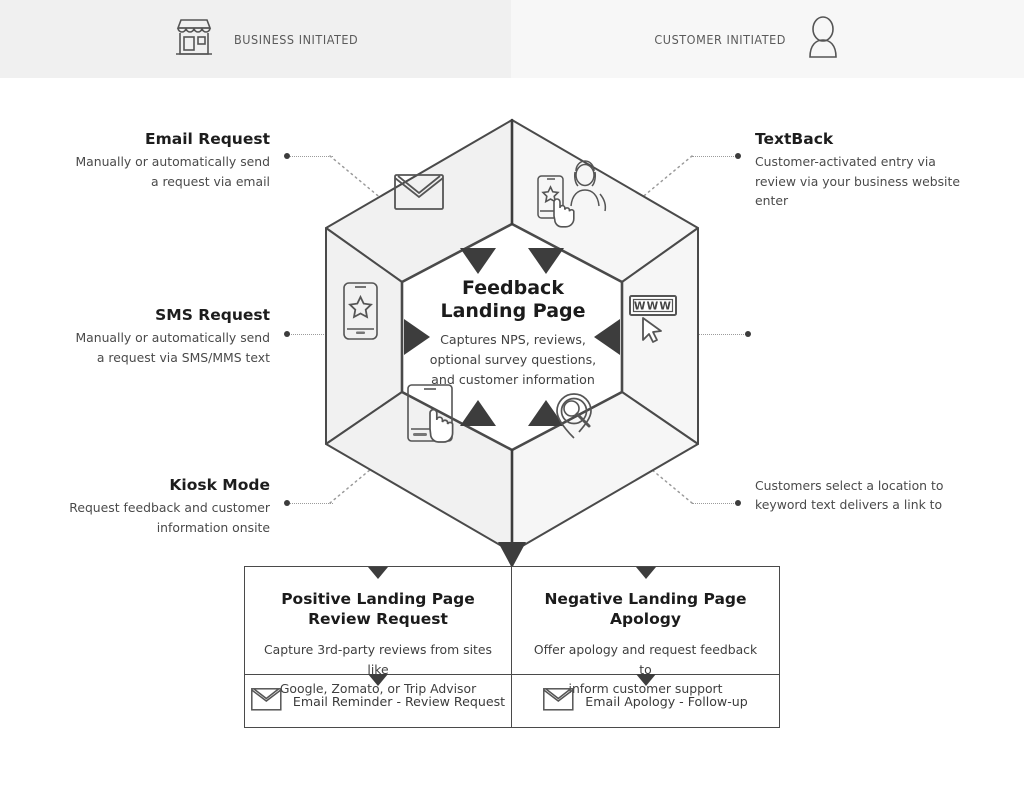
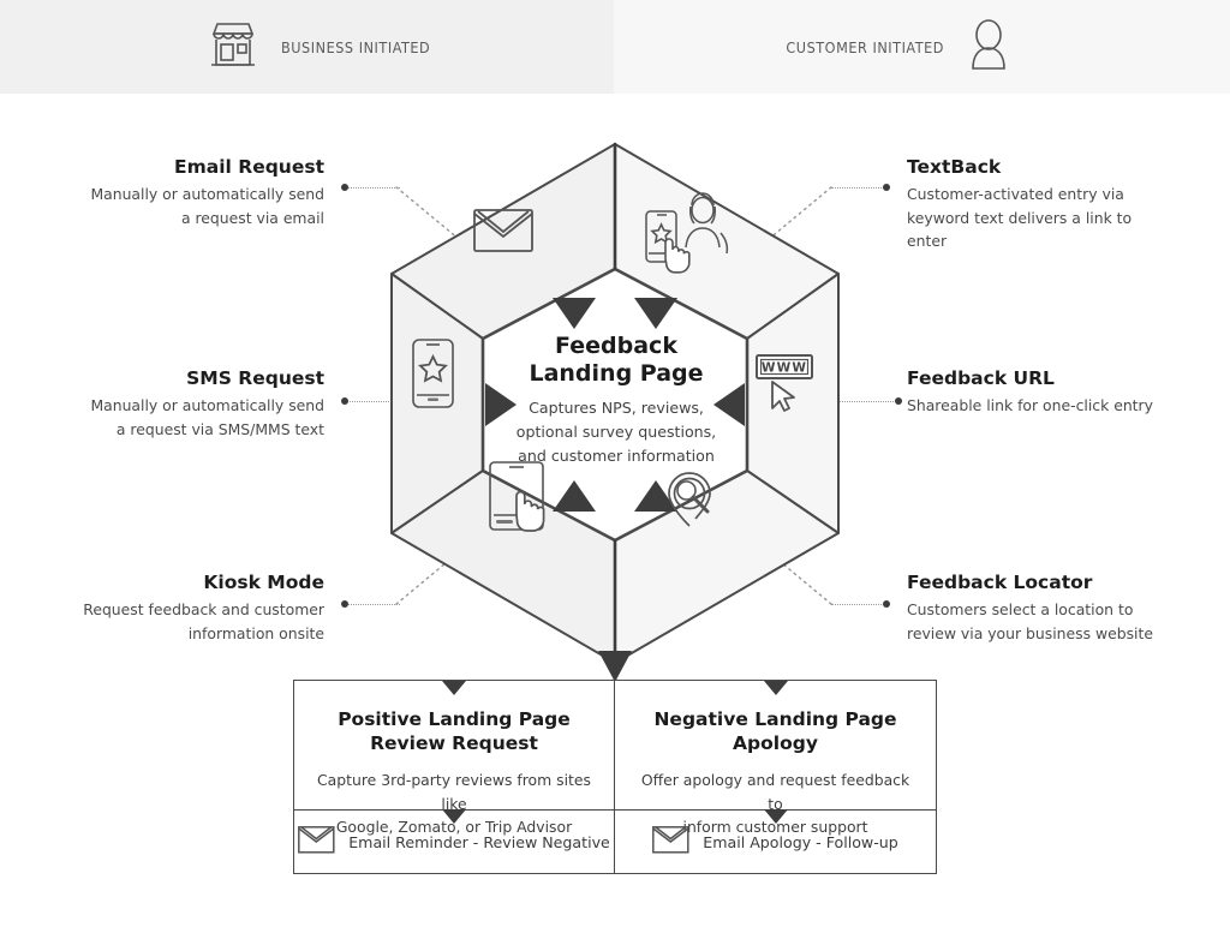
  BUSINESS INITIATED
  CUSTOMER INITIATED
  Email Request
  Manually or automatically send
  a request via email
  SMS Request
  Manually or automatically send
  a request via SMS/MMS text
  Kiosk Mode
  Request feedback and customer
  information onsite
  TextBack
  Customer-activated entry via
- review via your business website
+ keyword text delivers a link to
  enter
+ Feedback URL
+ Shareable link for one-click entry
+ Feedback Locator
  Customers select a location to
- keyword text delivers a link to
+ review via your business website
  WWW
  Feedback
  Landing Page
  Captures NPS, reviews,
  optional survey questions,
  and customer information
  Positive Landing Page
  Review Request
  Capture 3rd-party reviews from sites like
  Google, Zomato, or Trip Advisor
- Email Reminder - Review Request
+ Email Reminder - Review Negative
  Negative Landing Page
  Apology
  Offer apology and request feedback to
  nform customer support
  Email Apology - Follow-up
